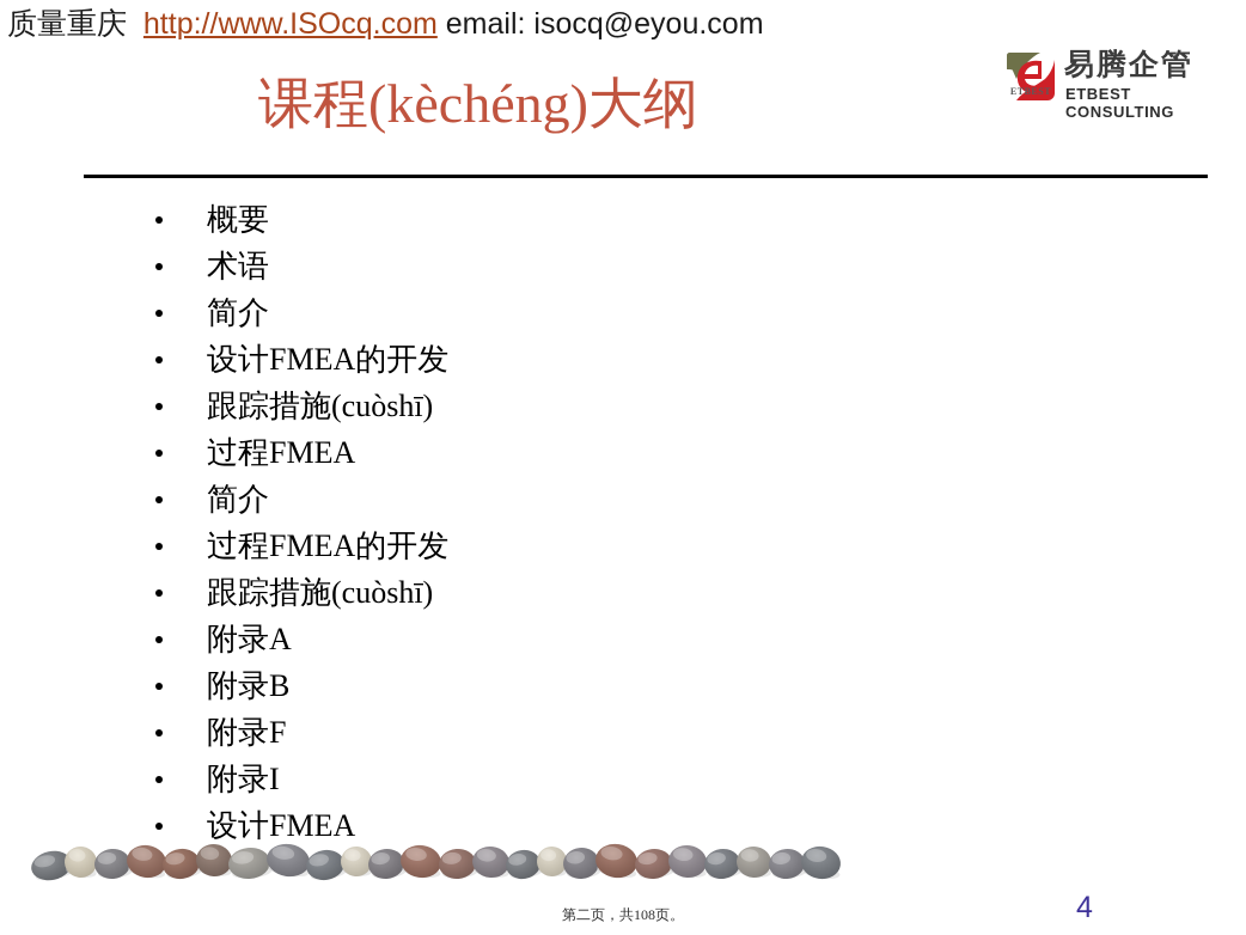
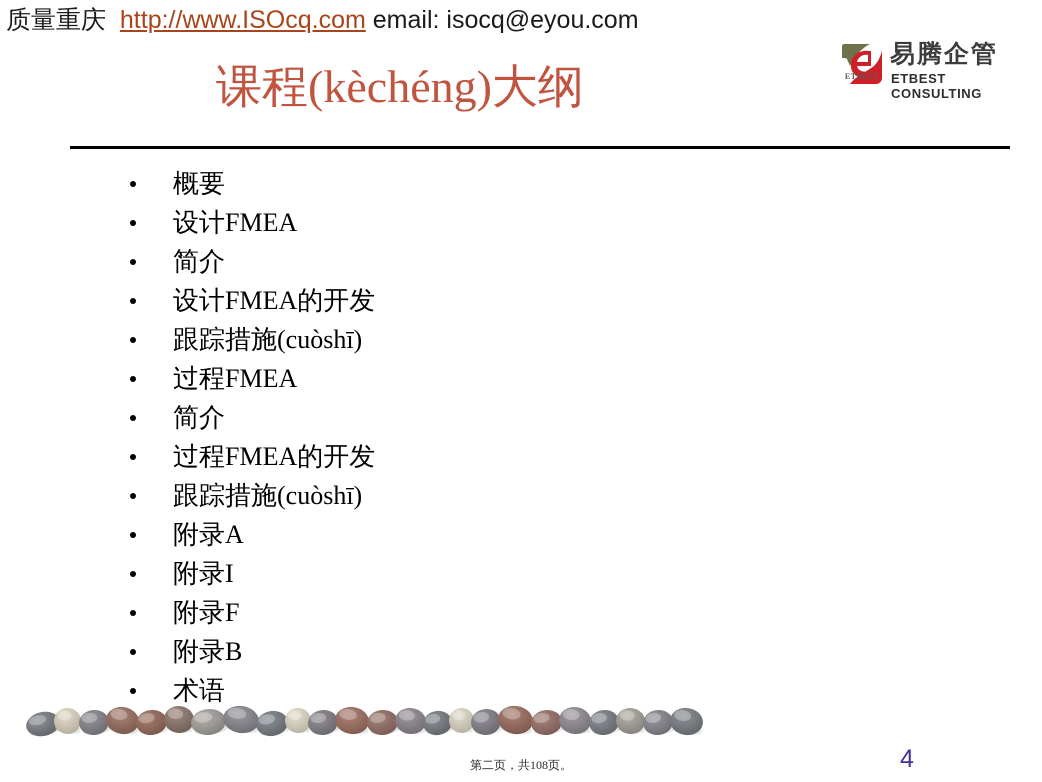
  质量重庆 http://www.ISOcq.com email: isocq@eyou.com
  ETBEST
  易腾企管
  ETBEST CONSULTING
  课程(kèchéng)大纲
  概要
- 术语
+ 设计FMEA
  简介
  设计FMEA的开发
  跟踪措施(cuòshī)
  过程FMEA
  简介
  过程FMEA的开发
  跟踪措施(cuòshī)
  附录A
- 附录B
+ 附录I
  附录F
- 附录I
+ 附录B
- 设计FMEA
+ 术语
  第二页，共108页。
  4
